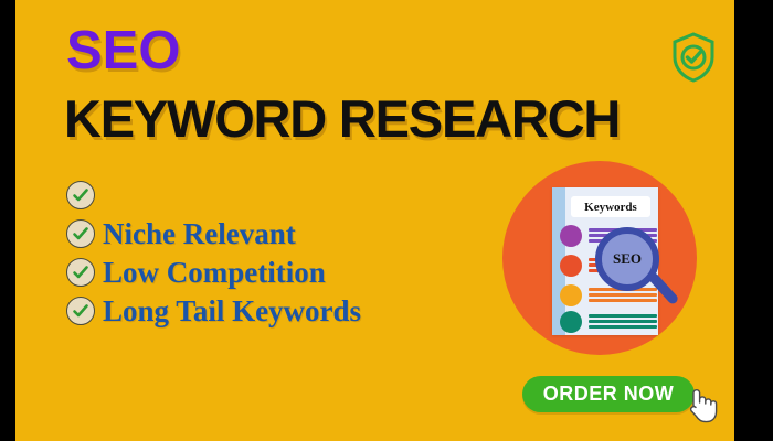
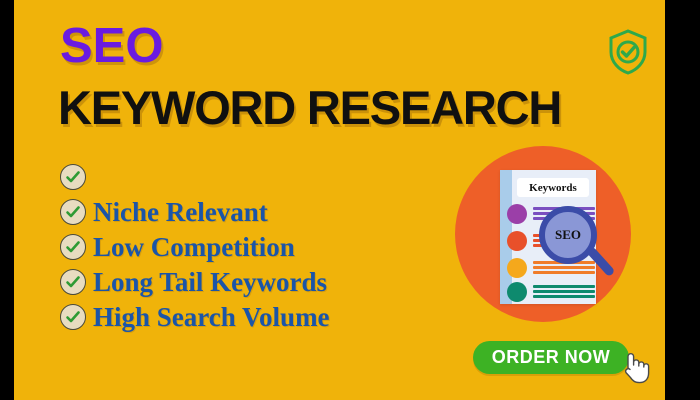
  SEO
  KEYWORD RESEARCH
  Niche Relevant
  Low Competition
  Long Tail Keywords
+ High Search Volume
  Keywords
  SEO
  ORDER NOW
